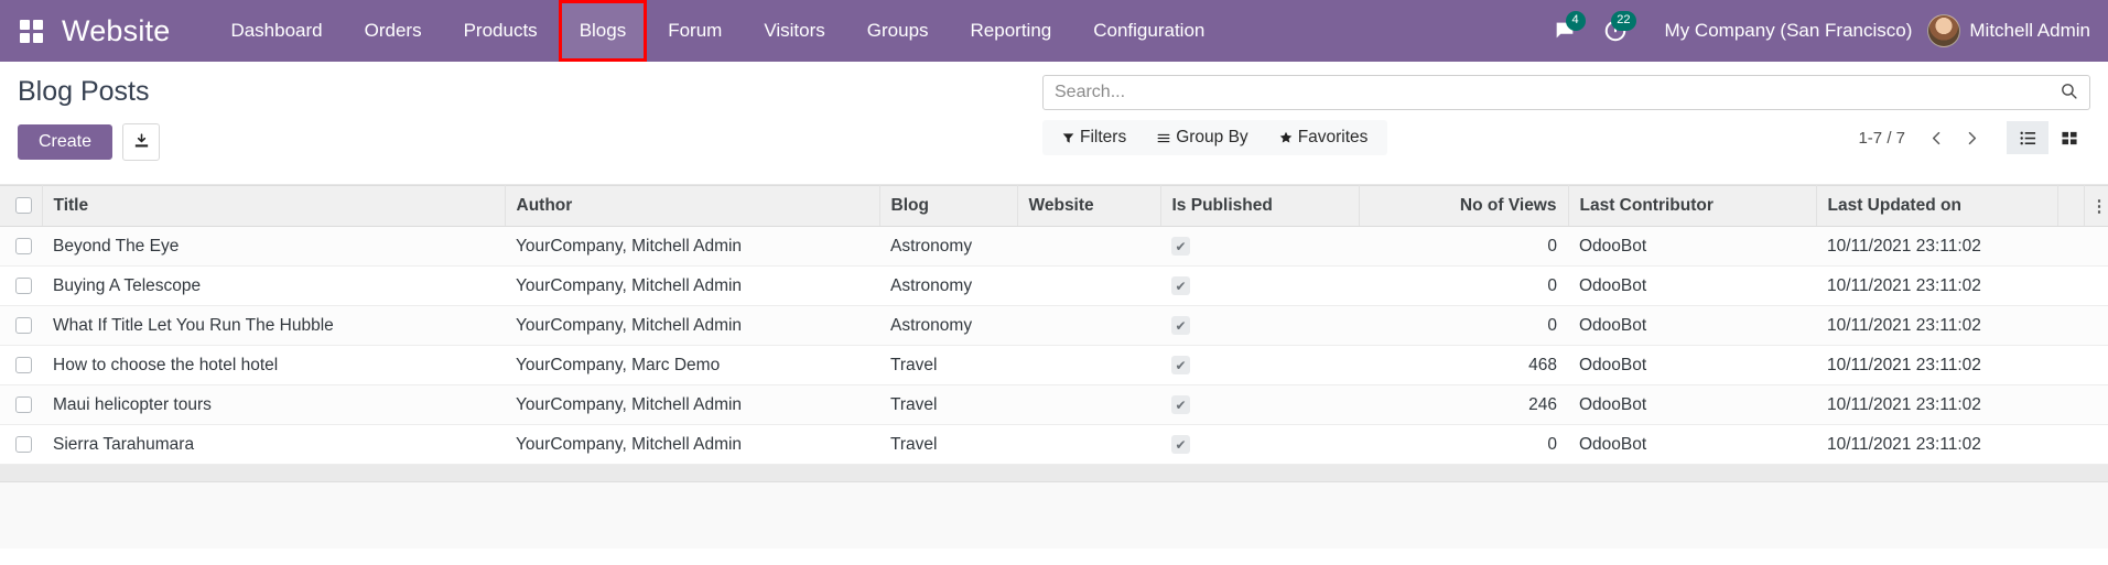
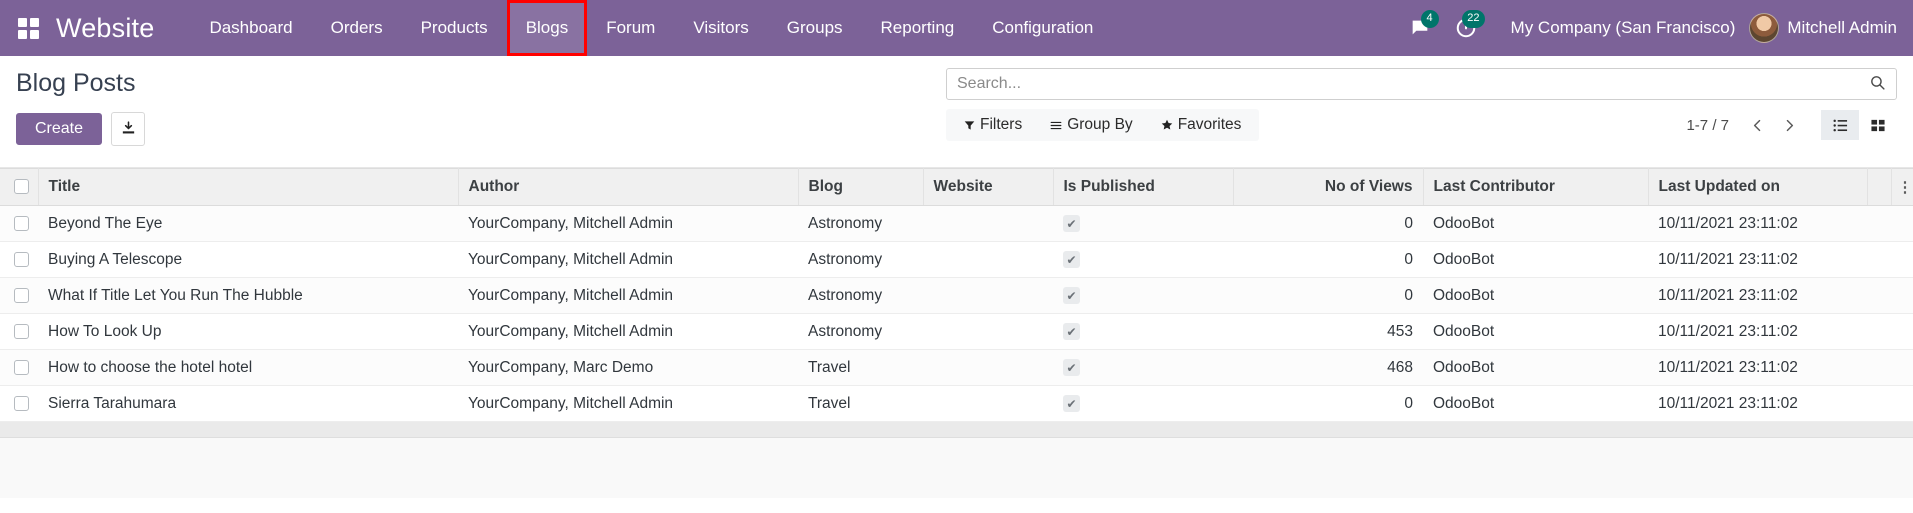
  Website
  Dashboard
  Orders
  Products
  Blogs
  Forum
  Visitors
  Groups
  Reporting
  Configuration
  4
  22
  My Company (San Francisco)
  Mitchell Admin
  Blog Posts
  Create
  Search...
  Filters
  Group By
  Favorites
  1-7 / 7
  	Title	Author	Blog	Website	Is Published	No of Views	Last Contributor	Last Updated on		⋮
  	Beyond The Eye	YourCompany, Mitchell Admin	Astronomy		✔	0	OdooBot	10/11/2021 23:11:02
  	Buying A Telescope	YourCompany, Mitchell Admin	Astronomy		✔	0	OdooBot	10/11/2021 23:11:02
  	What If Title Let You Run The Hubble	YourCompany, Mitchell Admin	Astronomy		✔	0	OdooBot	10/11/2021 23:11:02
+ 	How To Look Up	YourCompany, Mitchell Admin	Astronomy		✔	453	OdooBot	10/11/2021 23:11:02
  	How to choose the hotel hotel	YourCompany, Marc Demo	Travel		✔	468	OdooBot	10/11/2021 23:11:02
- 	Maui helicopter tours	YourCompany, Mitchell Admin	Travel		✔	246	OdooBot	10/11/2021 23:11:02
  	Sierra Tarahumara	YourCompany, Mitchell Admin	Travel		✔	0	OdooBot	10/11/2021 23:11:02
